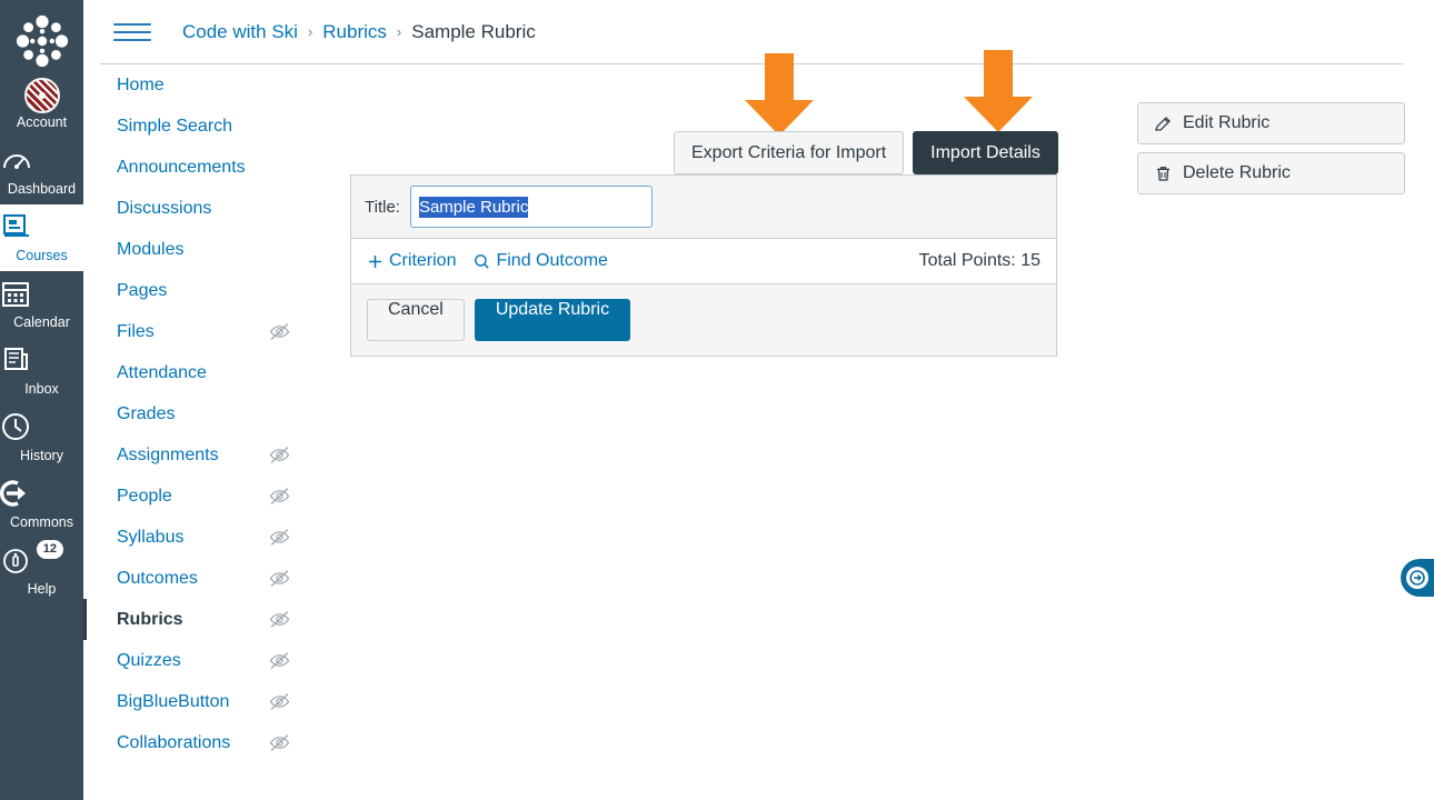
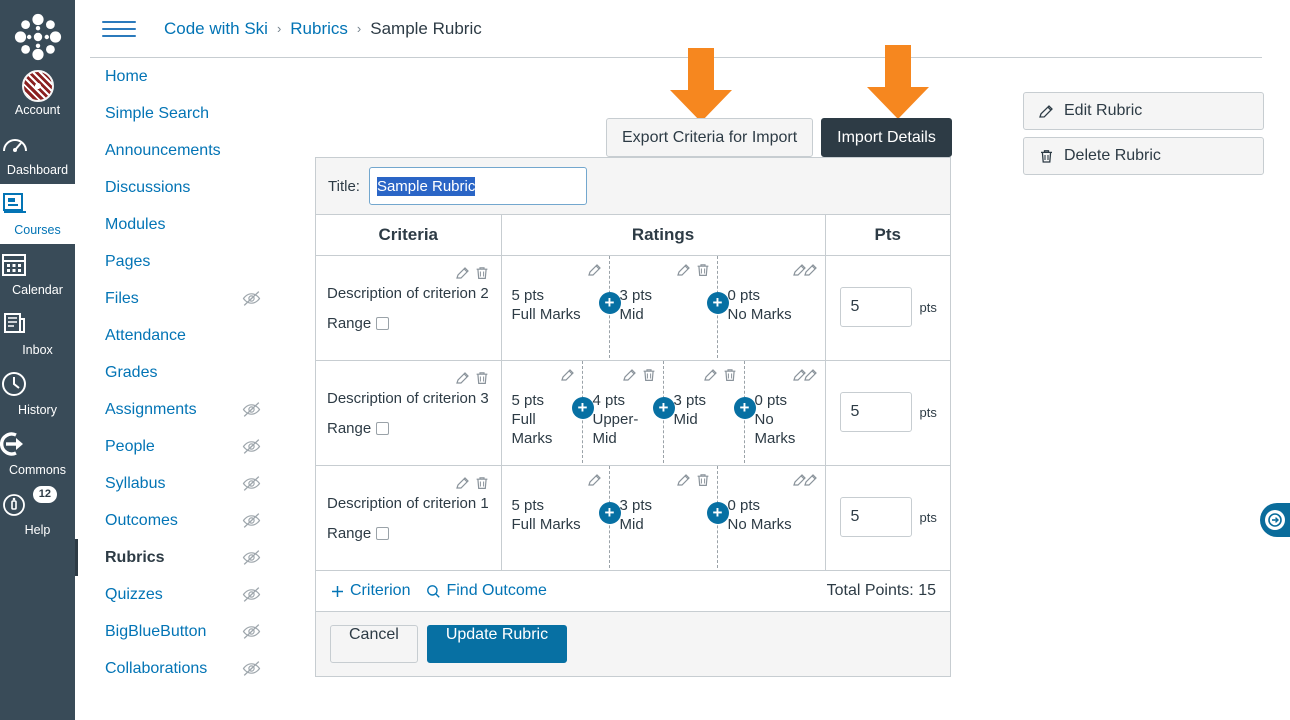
  Account
  Dashboard
  Courses
  Calendar
  Inbox
  History
  Commons
  12
  Help
  Home
  Simple Search
  Announcements
  Discussions
  Modules
  Pages
  Files
  Attendance
  Grades
  Assignments
  People
  Syllabus
  Outcomes
  Rubrics
  Quizzes
  BigBlueButton
  Collaborations
  Code with Ski
  ›
  Rubrics
  ›
  Sample Rubric
  Export Criteria for Import
  Import Details
  Edit Rubric
  Delete Rubric
  Title:
  Sample Rubric
+ Criteria	Ratings	Pts
+ Description of criterion 2Range	5 ptsFull Marks+ 3 ptsMid+ 0 ptsNo Marks	5 pts
+ Description of criterion 3Range	5 ptsFull Marks+ 4 ptsUpper-Mid+ 3 ptsMid+ 0 ptsNo Marks	5 pts
+ Description of criterion 1Range	5 ptsFull Marks+ 3 ptsMid+ 0 ptsNo Marks	5 pts
  Criterion
  Find Outcome
  Total Points: 15
  Cancel
  Update Rubric
